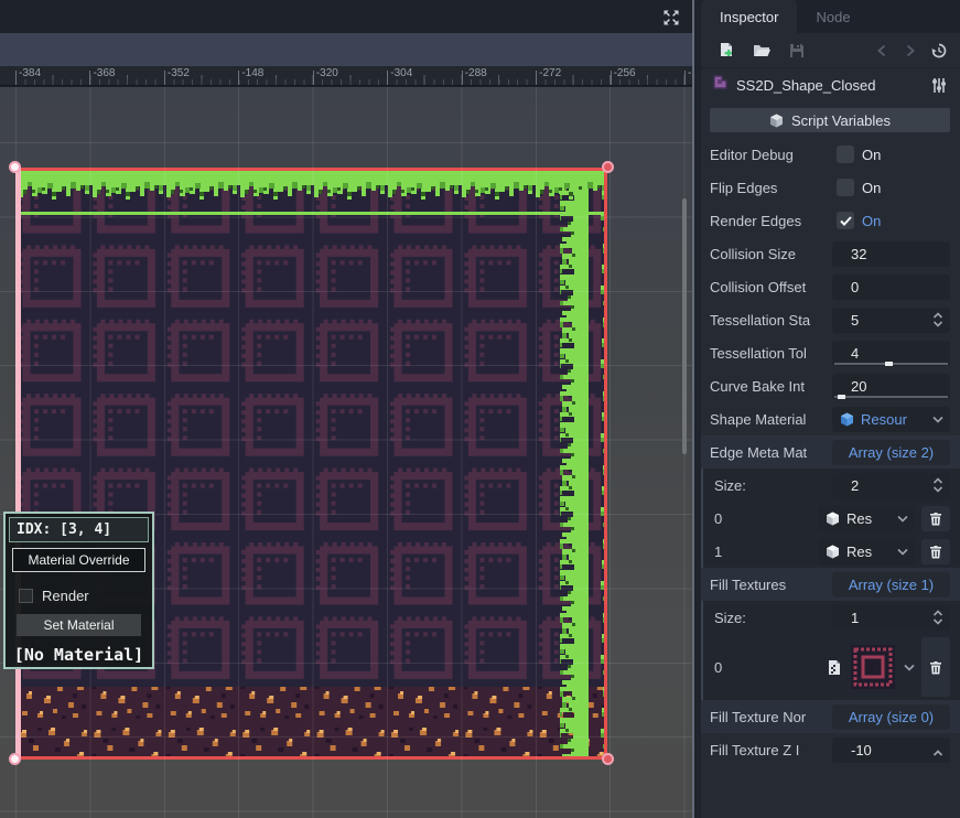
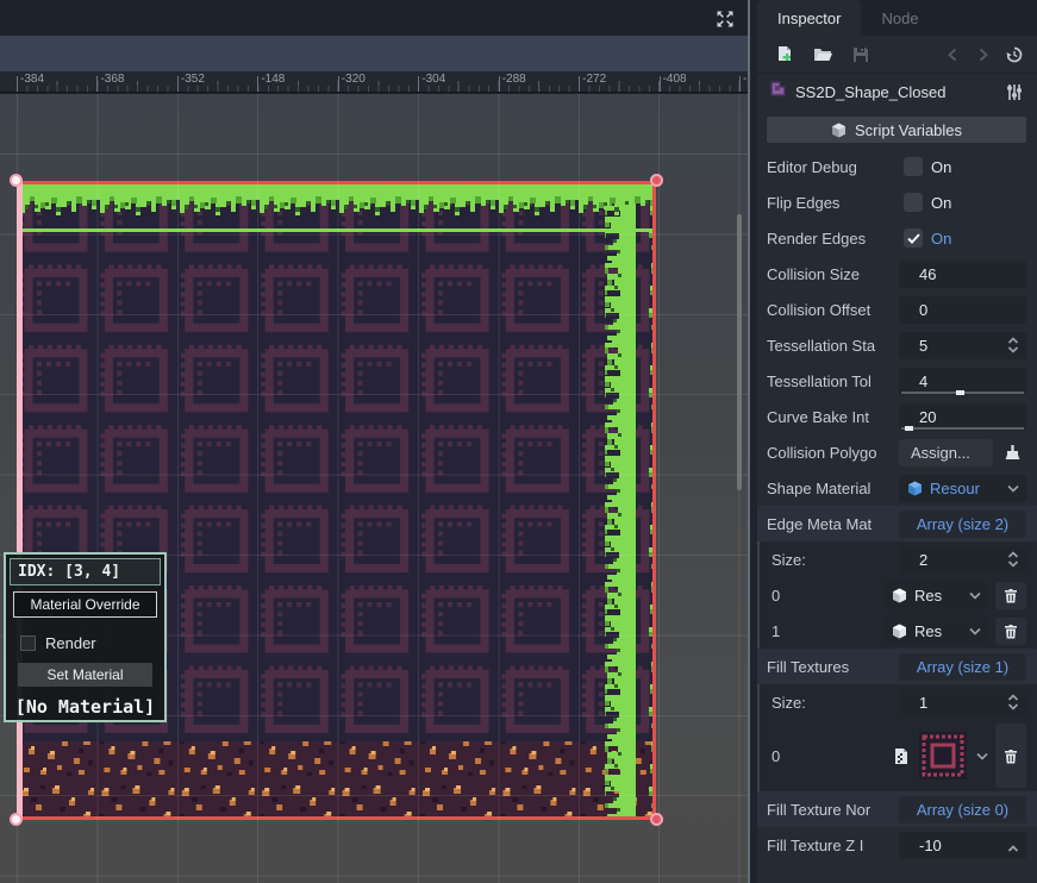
  -384
  -368
  -352
  -148
  -320
  -304
  -288
  -272
- -256
+ -408
  IDX: [3, 4]
  Material Override
  Render
  Set Material
  [No Material]
  Inspector
  Node
  SS2D_Shape_Closed
  Script Variables
  Editor Debug
  On
  Flip Edges
  On
  Render Edges
  On
  Collision Size
- 32
+ 46
  Collision Offset
  0
  Tessellation Sta
  5
  Tessellation Tol
  4
  Curve Bake Int
  20
+ Collision Polygo
+ Assign...
  Shape Material
  Resour
  Edge Meta Mat
  Array (size 2)
  Size:
  2
  0
  Res
  1
  Res
  Fill Textures
  Array (size 1)
  Size:
  1
  0
  Fill Texture Nor
  Array (size 0)
  Fill Texture Z I
  -10
